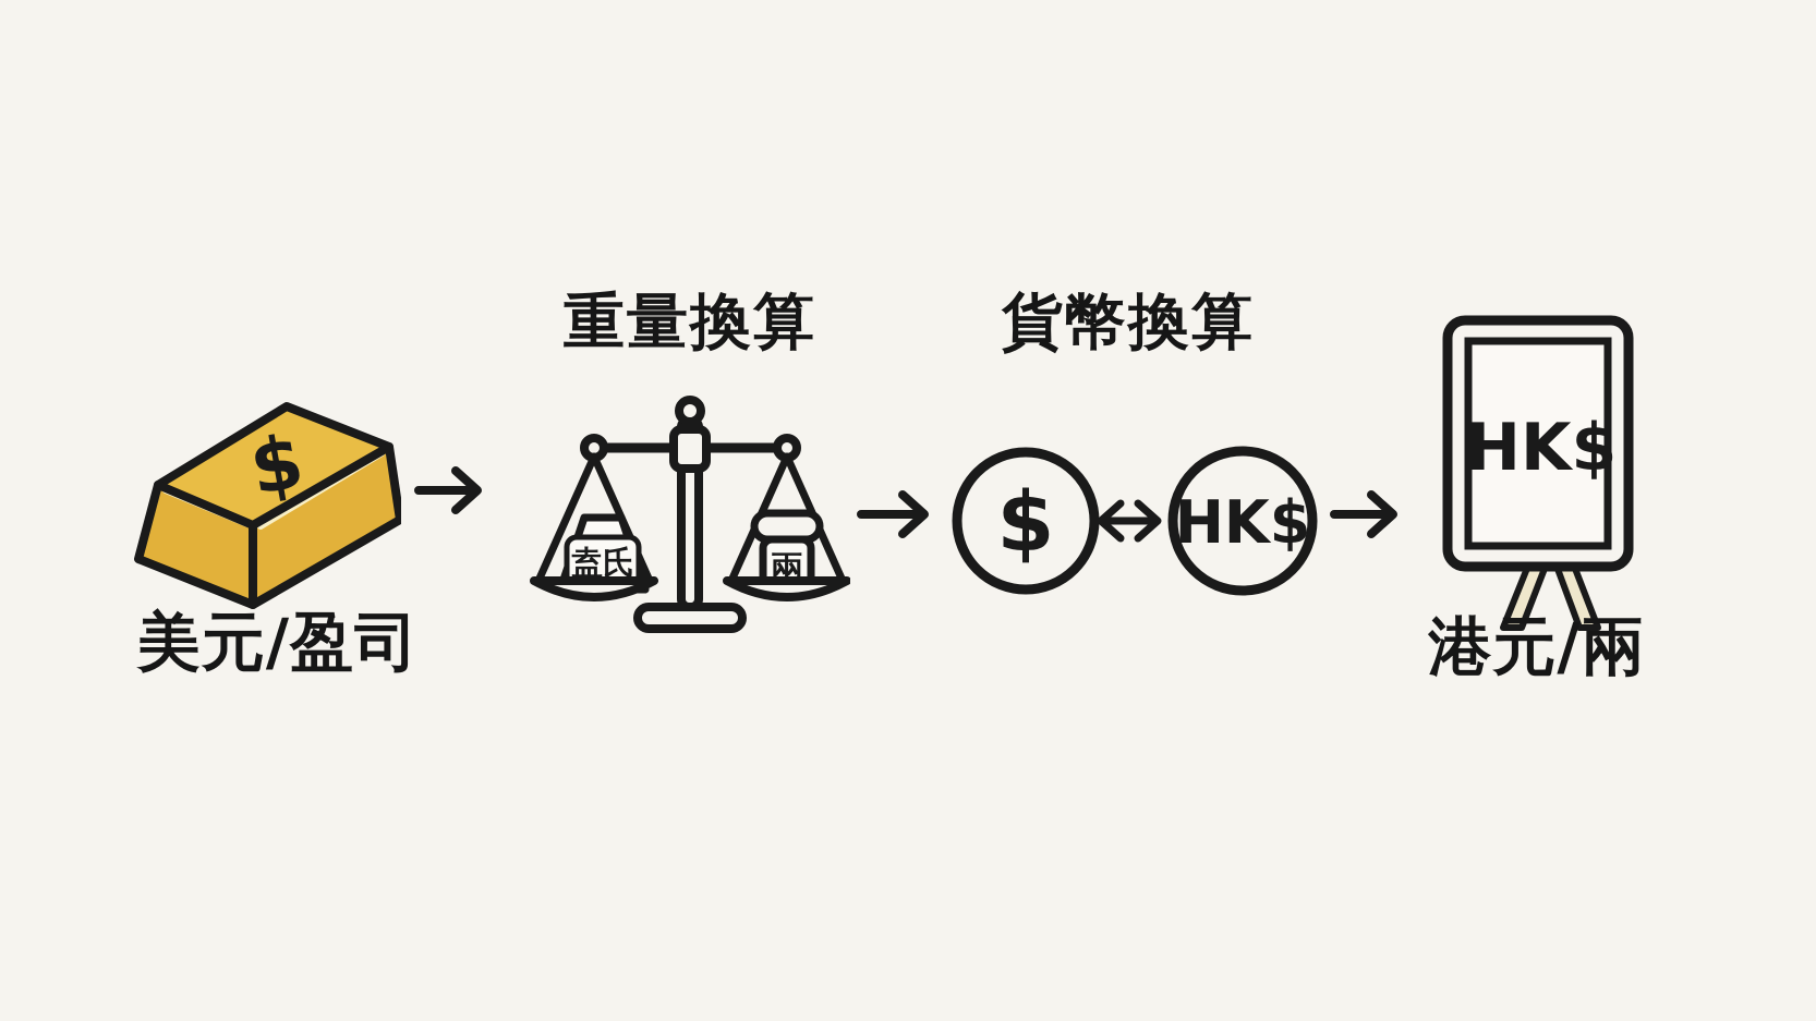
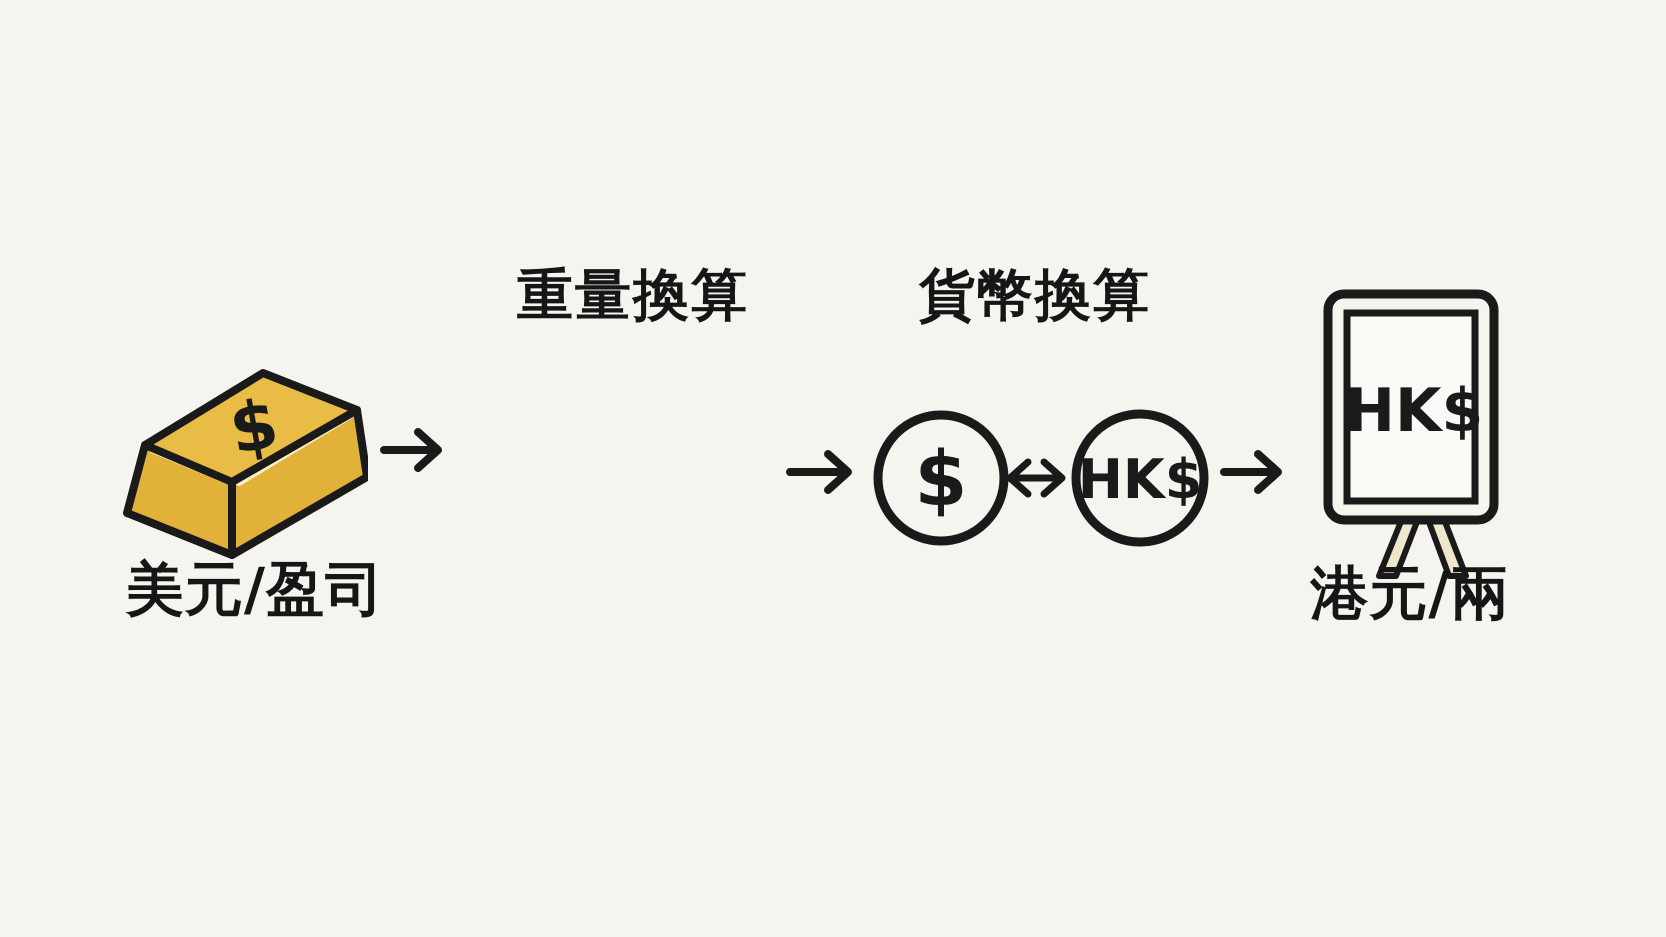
  美元/盈司
  重量換算
- 盍氏
- 兩
  貨幣換算
  $
  HK$
  HK$
  港元/兩
